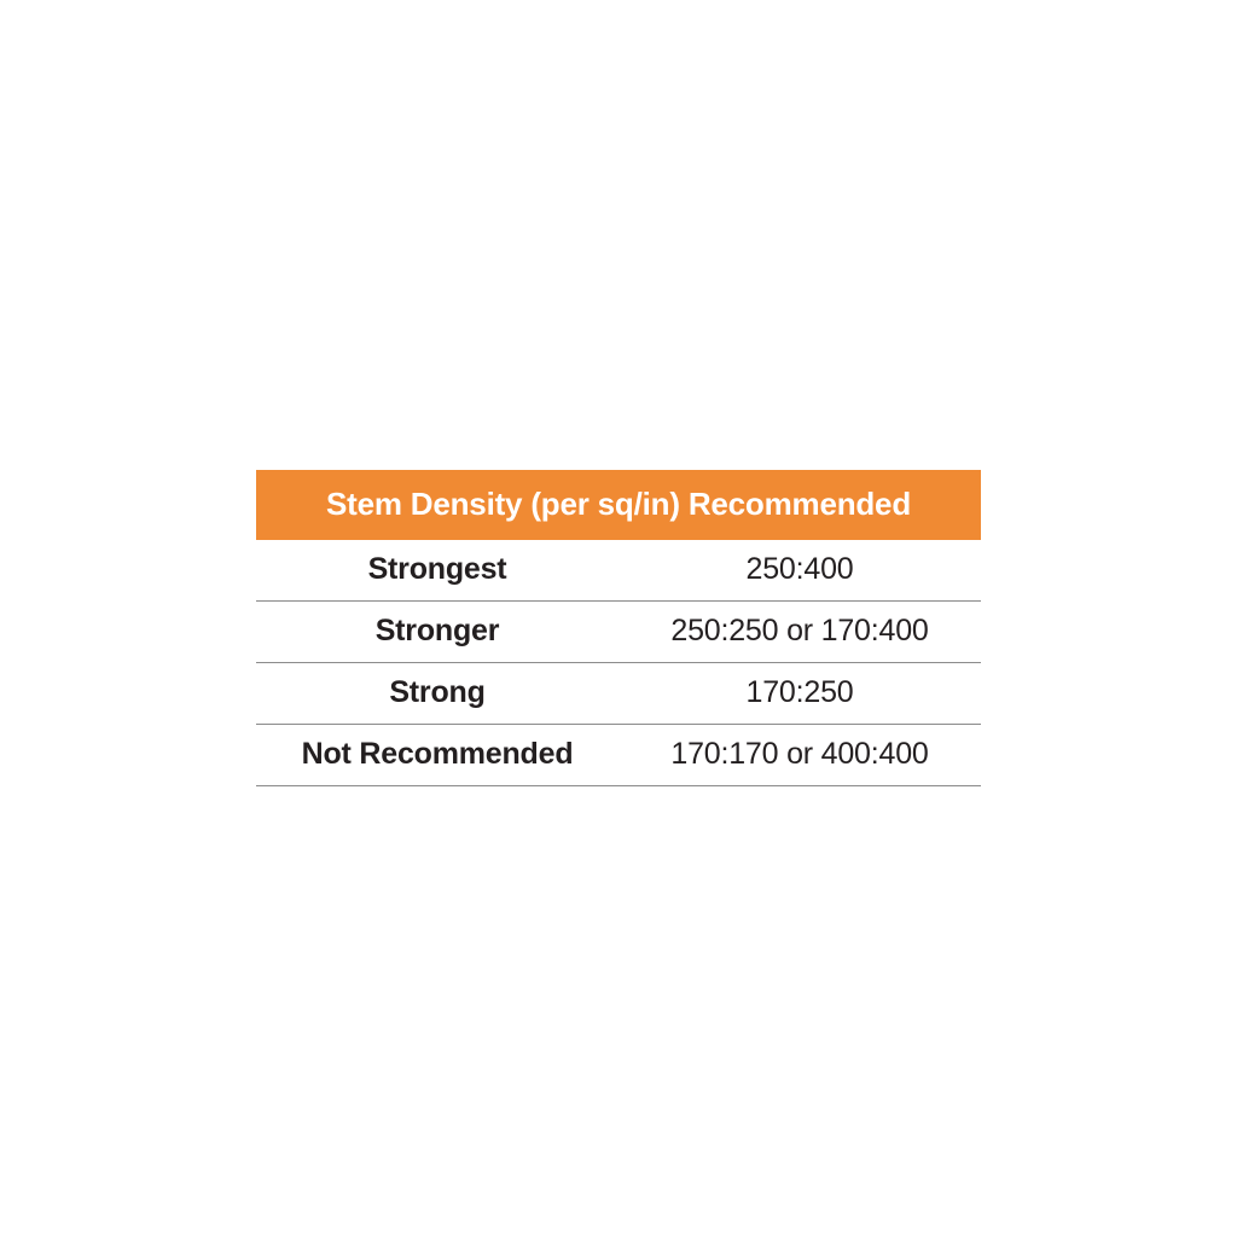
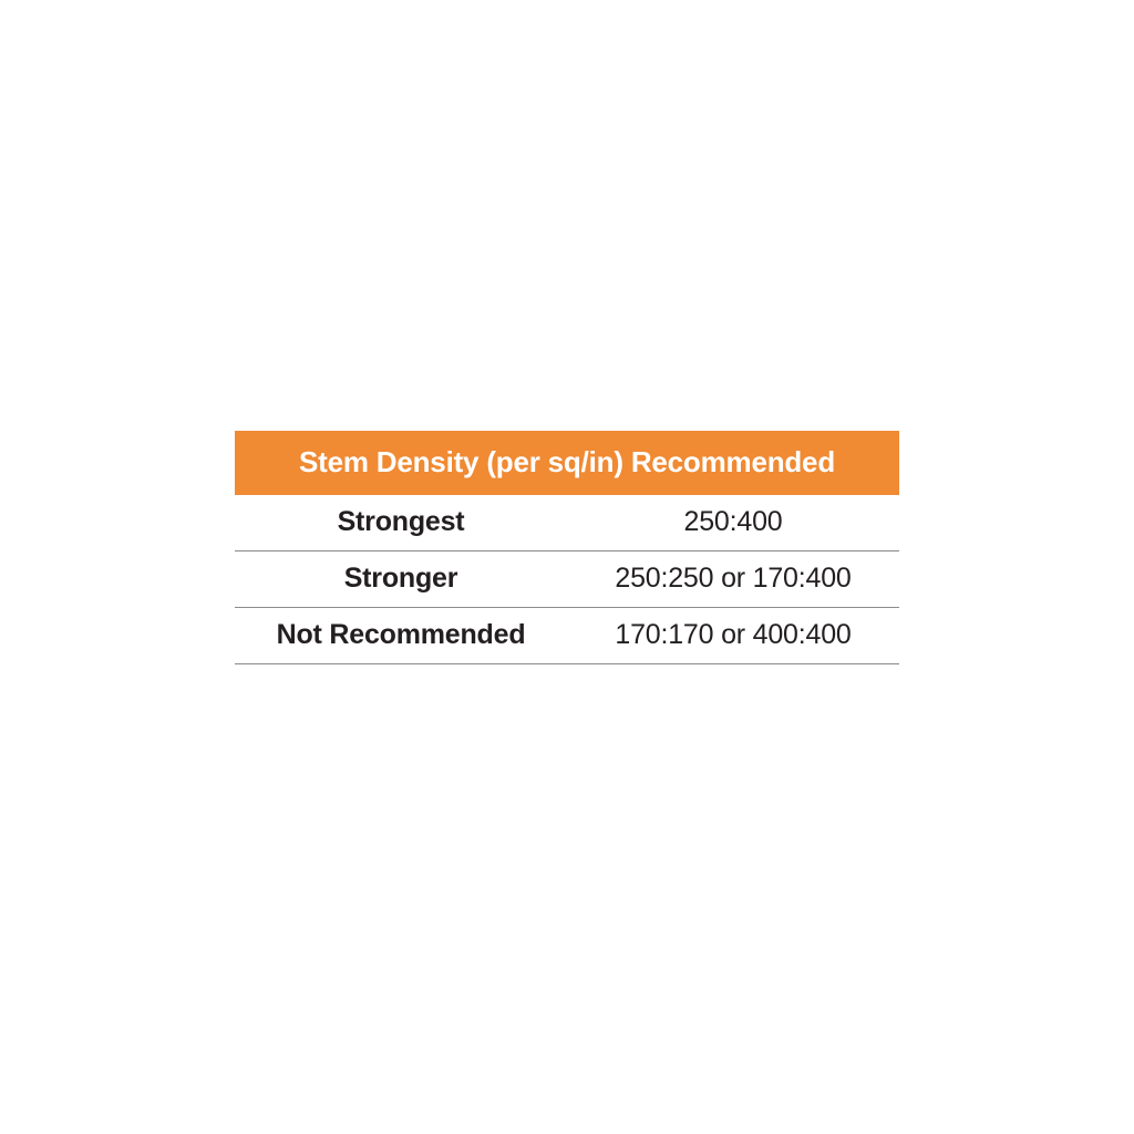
  Stem Density (per sq/in) Recommended
  Strongest	250:400
  Stronger	250:250 or 170:400
- Strong	170:250
  Not Recommended	170:170 or 400:400
